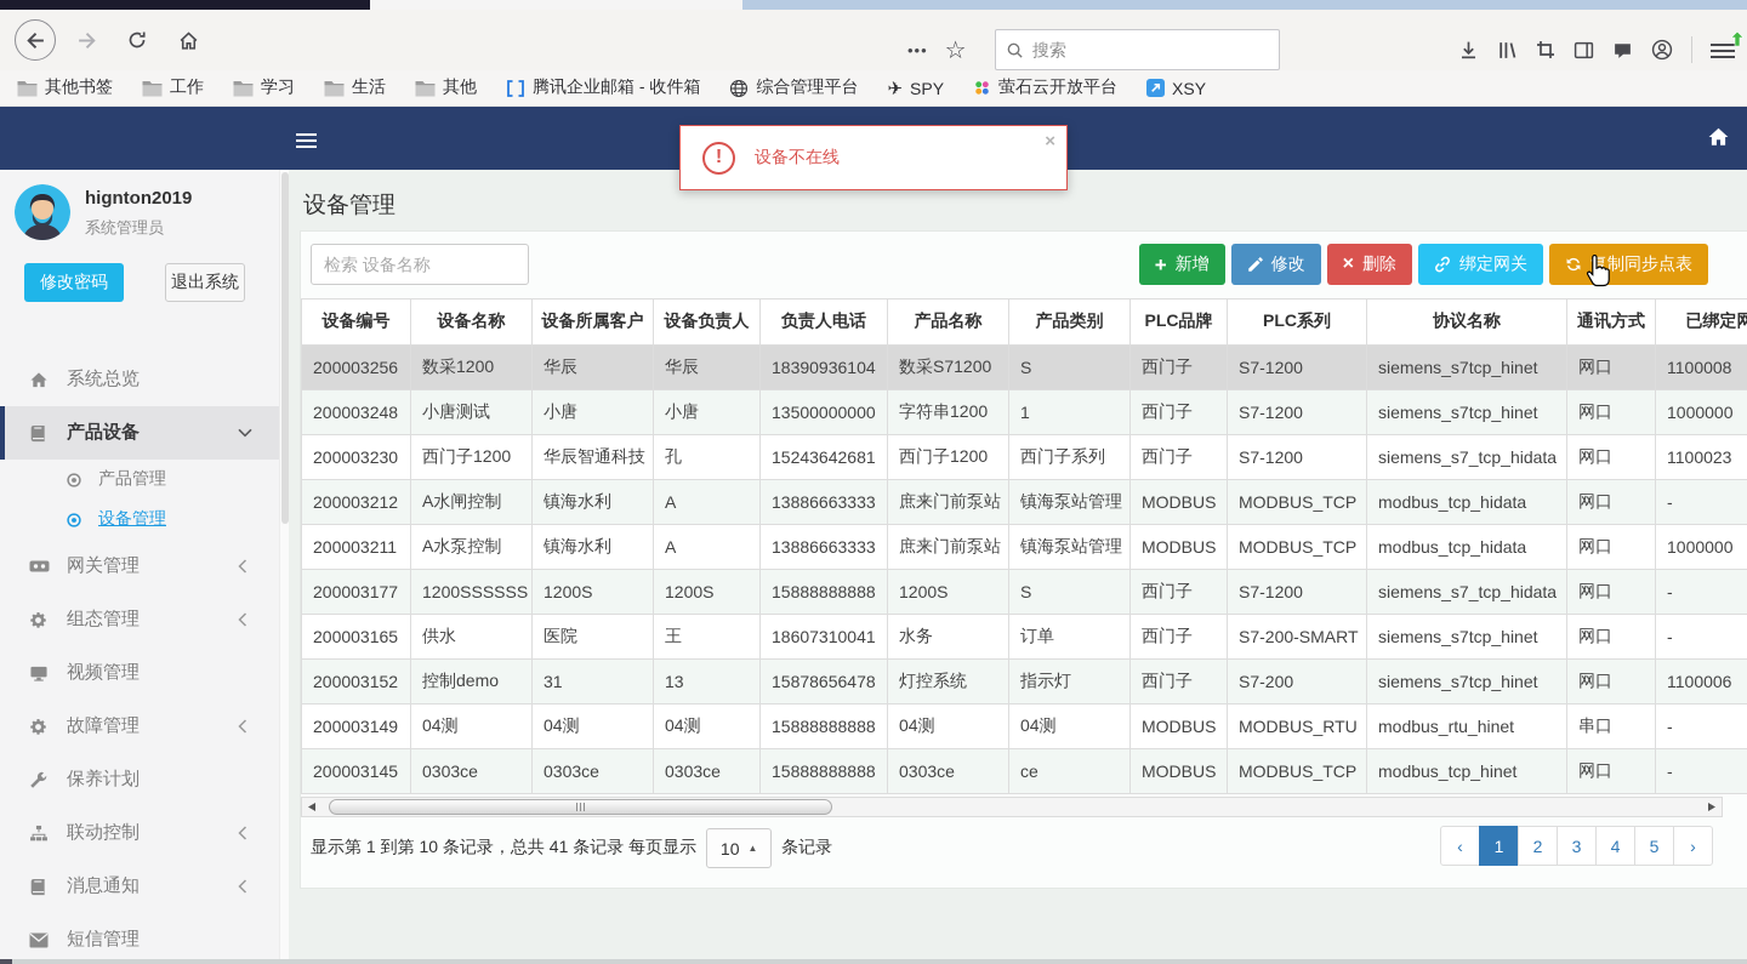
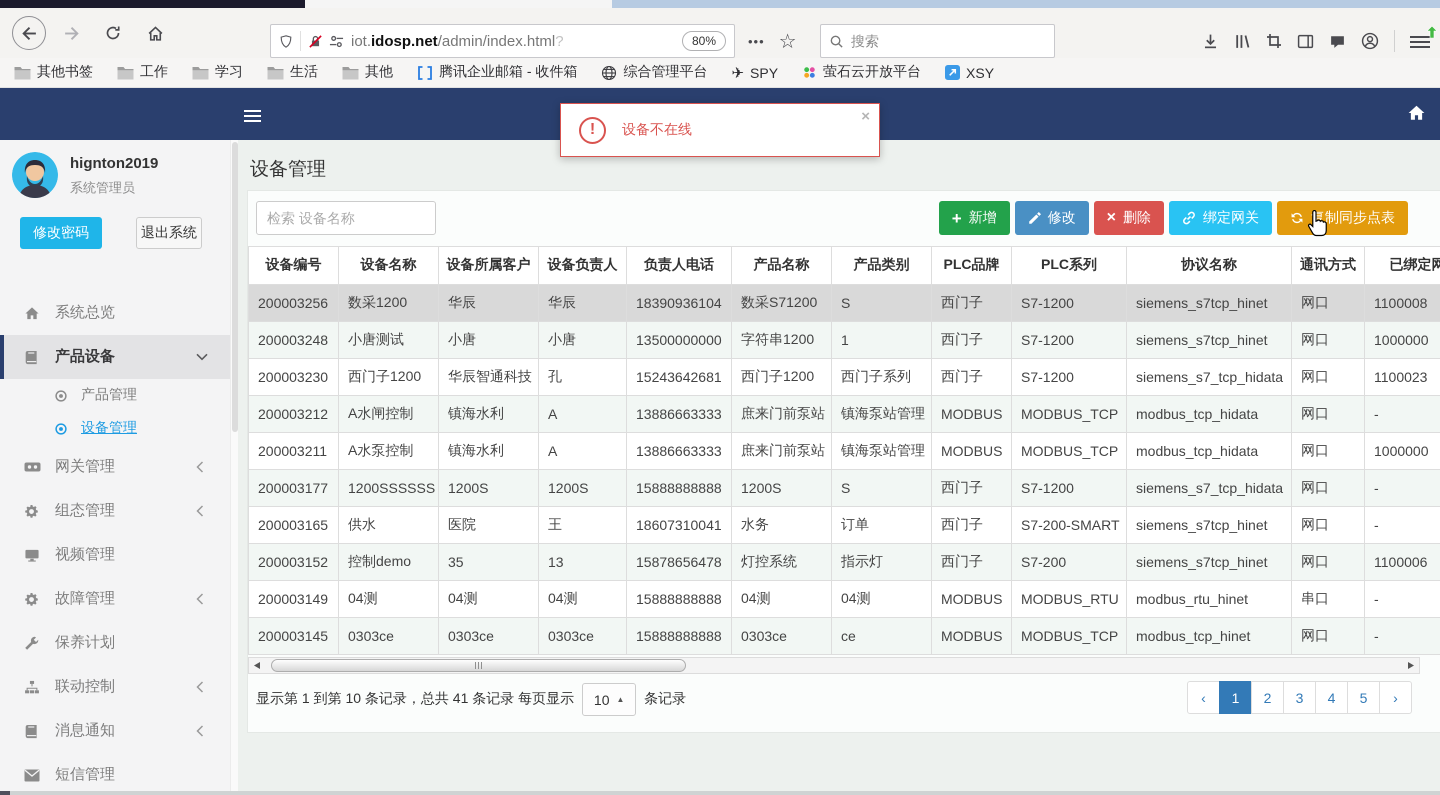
+ iot.idosp.net/admin/index.html?
+ 80%
  •••
  ☆
  搜索
  其他书签
  工作
  学习
  生活
  其他
  腾讯企业邮箱 - 收件箱
  综合管理平台
  ✈
  SPY
  萤石云开放平台
  XSY
  !
  设备不在线
  ×
  hignton2019
  系统管理员
  修改密码
  退出系统
  系统总览
  产品设备
  产品管理
  设备管理
  网关管理
  组态管理
  视频管理
  故障管理
  保养计划
  联动控制
  消息通知
  短信管理
  设备管理
  检索 设备名称
  +
  新增
  修改
  ×
  删除
  绑定网关
  复制同步点表
  设备编号	设备名称	设备所属客户	设备负责人	负责人电话	产品名称	产品类别	PLC品牌	PLC系列	协议名称	通讯方式	已绑定网
  200003256	数采1200	华辰	华辰	18390936104	数采S71200	S	西门子	S7-1200	siemens_s7tcp_hinet	网口	1100008
  200003248	小唐测试	小唐	小唐	13500000000	字符串1200	1	西门子	S7-1200	siemens_s7tcp_hinet	网口	1000000
  200003230	西门子1200	华辰智通科技	孔	15243642681	西门子1200	西门子系列	西门子	S7-1200	siemens_s7_tcp_hidata	网口	1100023
  200003212	A水闸控制	镇海水利	A	13886663333	庶来门前泵站	镇海泵站管理	MODBUS	MODBUS_TCP	modbus_tcp_hidata	网口	-
  200003211	A水泵控制	镇海水利	A	13886663333	庶来门前泵站	镇海泵站管理	MODBUS	MODBUS_TCP	modbus_tcp_hidata	网口	1000000
  200003177	1200SSSSSS	1200S	1200S	15888888888	1200S	S	西门子	S7-1200	siemens_s7_tcp_hidata	网口	-
  200003165	供水	医院	王	18607310041	水务	订单	西门子	S7-200-SMART	siemens_s7tcp_hinet	网口	-
- 200003152	控制demo	31	13	15878656478	灯控系统	指示灯	西门子	S7-200	siemens_s7tcp_hinet	网口	1100006
+ 200003152	控制demo	35	13	15878656478	灯控系统	指示灯	西门子	S7-200	siemens_s7tcp_hinet	网口	1100006
  200003149	04测	04测	04测	15888888888	04测	04测	MODBUS	MODBUS_RTU	modbus_rtu_hinet	串口	-
  200003145	0303ce	0303ce	0303ce	15888888888	0303ce	ce	MODBUS	MODBUS_TCP	modbus_tcp_hinet	网口	-
  显示第 1 到第 10 条记录，总共 41 条记录 每页显示
  10
  ▲
  条记录
  ‹
  1
  2
  3
  4
  5
  ›
